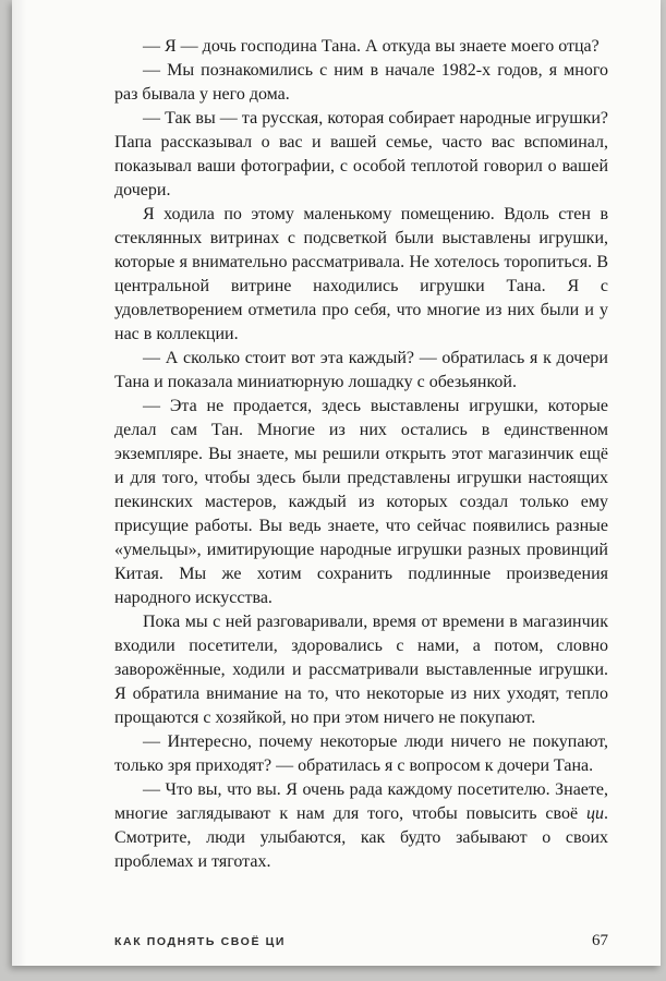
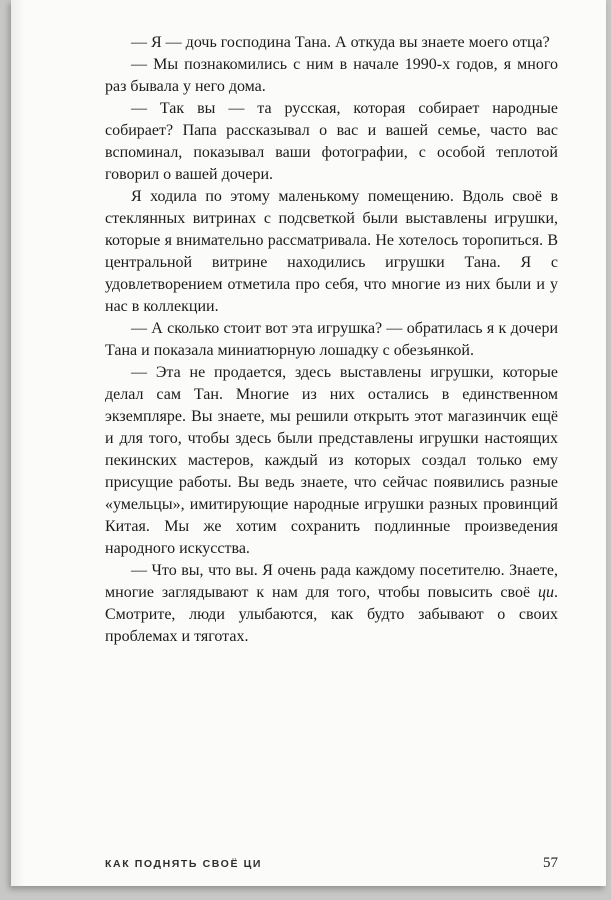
  — Я — дочь господина Тана. А откуда вы знаете моего отца?
- — Мы познакомились с ним в начале 1982-х годов, я много раз бывала у него дома.
+ — Мы познакомились с ним в начале 1990-х годов, я много раз бывала у него дома.
- — Так вы — та русская, которая собирает народные игрушки? Папа рассказывал о вас и вашей семье, часто вас вспоминал, показывал ваши фотографии, с особой теплотой говорил о вашей дочери.
+ — Так вы — та русская, которая собирает народные собирает? Папа рассказывал о вас и вашей семье, часто вас вспоминал, показывал ваши фотографии, с особой теплотой говорил о вашей дочери.
- Я ходила по этому маленькому помещению. Вдоль стен в стеклянных витринах с подсветкой были выставлены игрушки, которые я внимательно рассматривала. Не хотелось торопиться. В центральной витрине находились игрушки Тана. Я с удовлетворением отметила про себя, что многие из них были и у нас в коллекции.
+ Я ходила по этому маленькому помещению. Вдоль своё в стеклянных витринах с подсветкой были выставлены игрушки, которые я внимательно рассматривала. Не хотелось торопиться. В центральной витрине находились игрушки Тана. Я с удовлетворением отметила про себя, что многие из них были и у нас в коллекции.
- — А сколько стоит вот эта каждый? — обратилась я к дочери Тана и показала миниатюрную лошадку с обезьянкой.
+ — А сколько стоит вот эта игрушка? — обратилась я к дочери Тана и показала миниатюрную лошадку с обезьянкой.
  — Эта не продается, здесь выставлены игрушки, которые делал сам Тан. Многие из них остались в единственном экземпляре. Вы знаете, мы решили открыть этот магазинчик ещё и для того, чтобы здесь были представлены игрушки настоящих пекинских мастеров, каждый из которых создал только ему присущие работы. Вы ведь знаете, что сейчас появились разные «умельцы», имитирующие народные игрушки разных провинций Китая. Мы же хотим сохранить подлинные произведения народного искусства.
- Пока мы с ней разговаривали, время от времени в магазинчик входили посетители, здоровались с нами, а потом, словно заворожённые, ходили и рассматривали выставленные игрушки. Я обратила внимание на то, что некоторые из них уходят, тепло прощаются с хозяйкой, но при этом ничего не покупают.
- — Интересно, почему некоторые люди ничего не покупают, только зря приходят? — обратилась я с вопросом к дочери Тана.
  — Что вы, что вы. Я очень рада каждому посетителю. Знаете, многие заглядывают к нам для того, чтобы повысить своё ци. Смотрите, люди улыбаются, как будто забывают о своих проблемах и тяготах.
  КАК ПОДНЯТЬ СВОЁ ЦИ
- 67
+ 57
